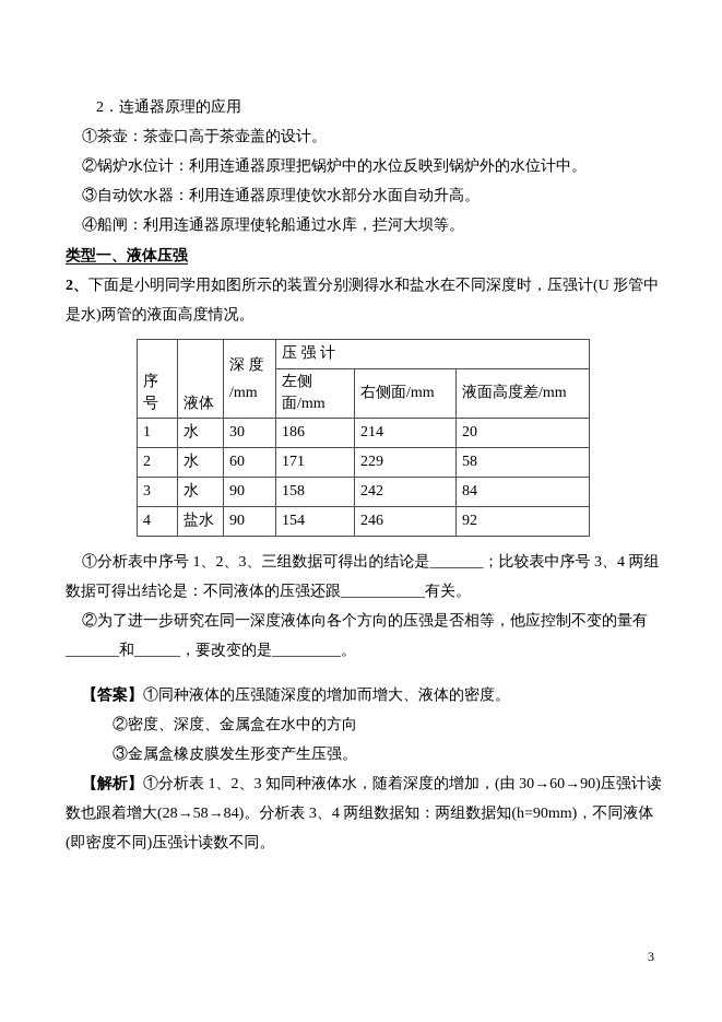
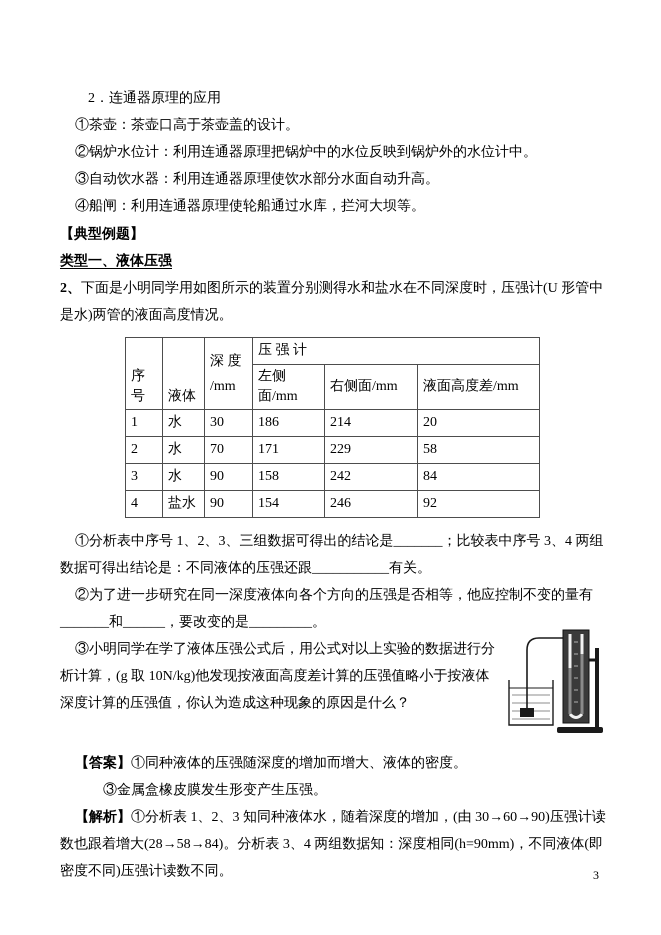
  2．连通器原理的应用
  ①茶壶：茶壶口高于茶壶盖的设计。
  ②锅炉水位计：利用连通器原理把锅炉中的水位反映到锅炉外的水位计中。
  ③自动饮水器：利用连通器原理使饮水部分水面自动升高。
  ④船闸：利用连通器原理使轮船通过水库，拦河大坝等。
+ 【典型例题】
  类型一、液体压强
  2、下面是小明同学用如图所示的装置分别测得水和盐水在不同深度时，压强计(U 形管中是水)两管的液面高度情况。
  序号	液体	深 度 /mm	压 强 计
  左侧面/mm	右侧面/mm	液面高度差/mm
  1	水	30	186	214	20
- 2	水	60	171	229	58
+ 2	水	70	171	229	58
  3	水	90	158	242	84
  4	盐水	90	154	246	92
  ①分析表中序号 1、2、3、三组数据可得出的结论是_______；比较表中序号 3、4 两组数据可得出结论是：不同液体的压强还跟___________有关。
  ②为了进一步研究在同一深度液体向各个方向的压强是否相等，他应控制不变的量有_______和______，要改变的是_________。
+ ③小明同学在学了液体压强公式后，用公式对以上实验的数据进行分析计算，(g 取 10N/kg)他发现按液面高度差计算的压强值略小于按液体深度计算的压强值，你认为造成这种现象的原因是什么？
  【答案】①同种液体的压强随深度的增加而增大、液体的密度。
- ②密度、深度、金属盒在水中的方向
  ③金属盒橡皮膜发生形变产生压强。
- 【解析】①分析表 1、2、3 知同种液体水，随着深度的增加，(由 30→60→90)压强计读数也跟着增大(28→58→84)。分析表 3、4 两组数据知：两组数据知(h=90mm)，不同液体(即密度不同)压强计读数不同。
+ 【解析】①分析表 1、2、3 知同种液体水，随着深度的增加，(由 30→60→90)压强计读数也跟着增大(28→58→84)。分析表 3、4 两组数据知：深度相同(h=90mm)，不同液体(即密度不同)压强计读数不同。
  3
